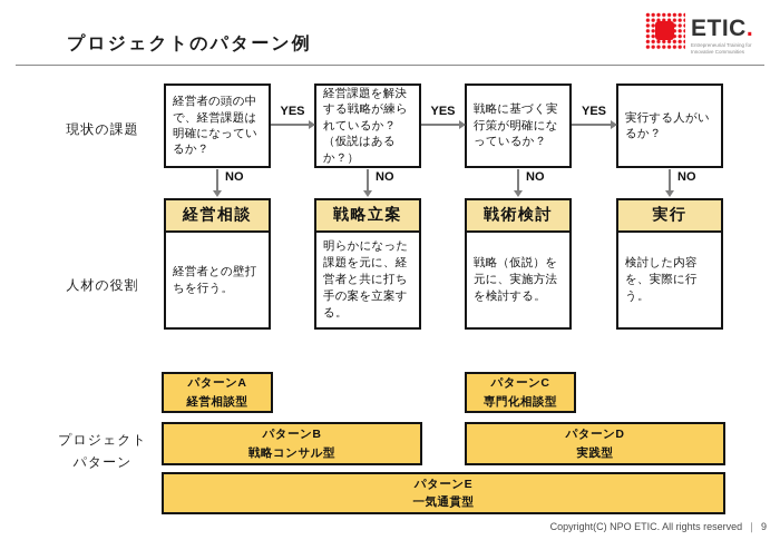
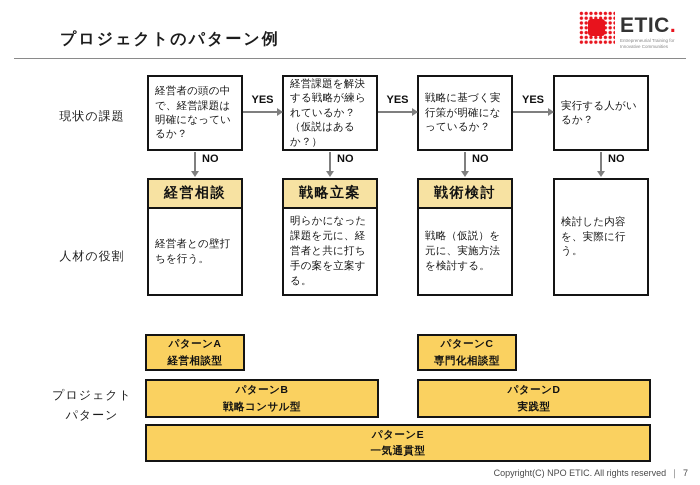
  プロジェクトのパターン例
  ETIC.
  現状の課題
  人材の役割
  プロジェクト
  パターン
  経営者の頭の中で、経営課題は明確になっているか？
  経営課題を解決する戦略が練られているか？（仮説はあるか？）
  戦略に基づく実行策が明確になっているか？
  実行する人がいるか？
  YES
  YES
  YES
  NO
  NO
  NO
  NO
  経営相談
  経営者との壁打ちを行う。
  戦略立案
  明らかになった課題を元に、経営者と共に打ち手の案を立案する。
  戦術検討
  戦略（仮説）を元に、実施方法を検討する。
- 実行
  検討した内容を、実際に行う。
  パターンA
  経営相談型
  パターンC
  専門化相談型
  パターンB
  戦略コンサル型
  パターンD
  実践型
  パターンE
  一気通貫型
- Copyright(C) NPO ETIC. All rights reserved ｜ 9
+ Copyright(C) NPO ETIC. All rights reserved ｜ 7
